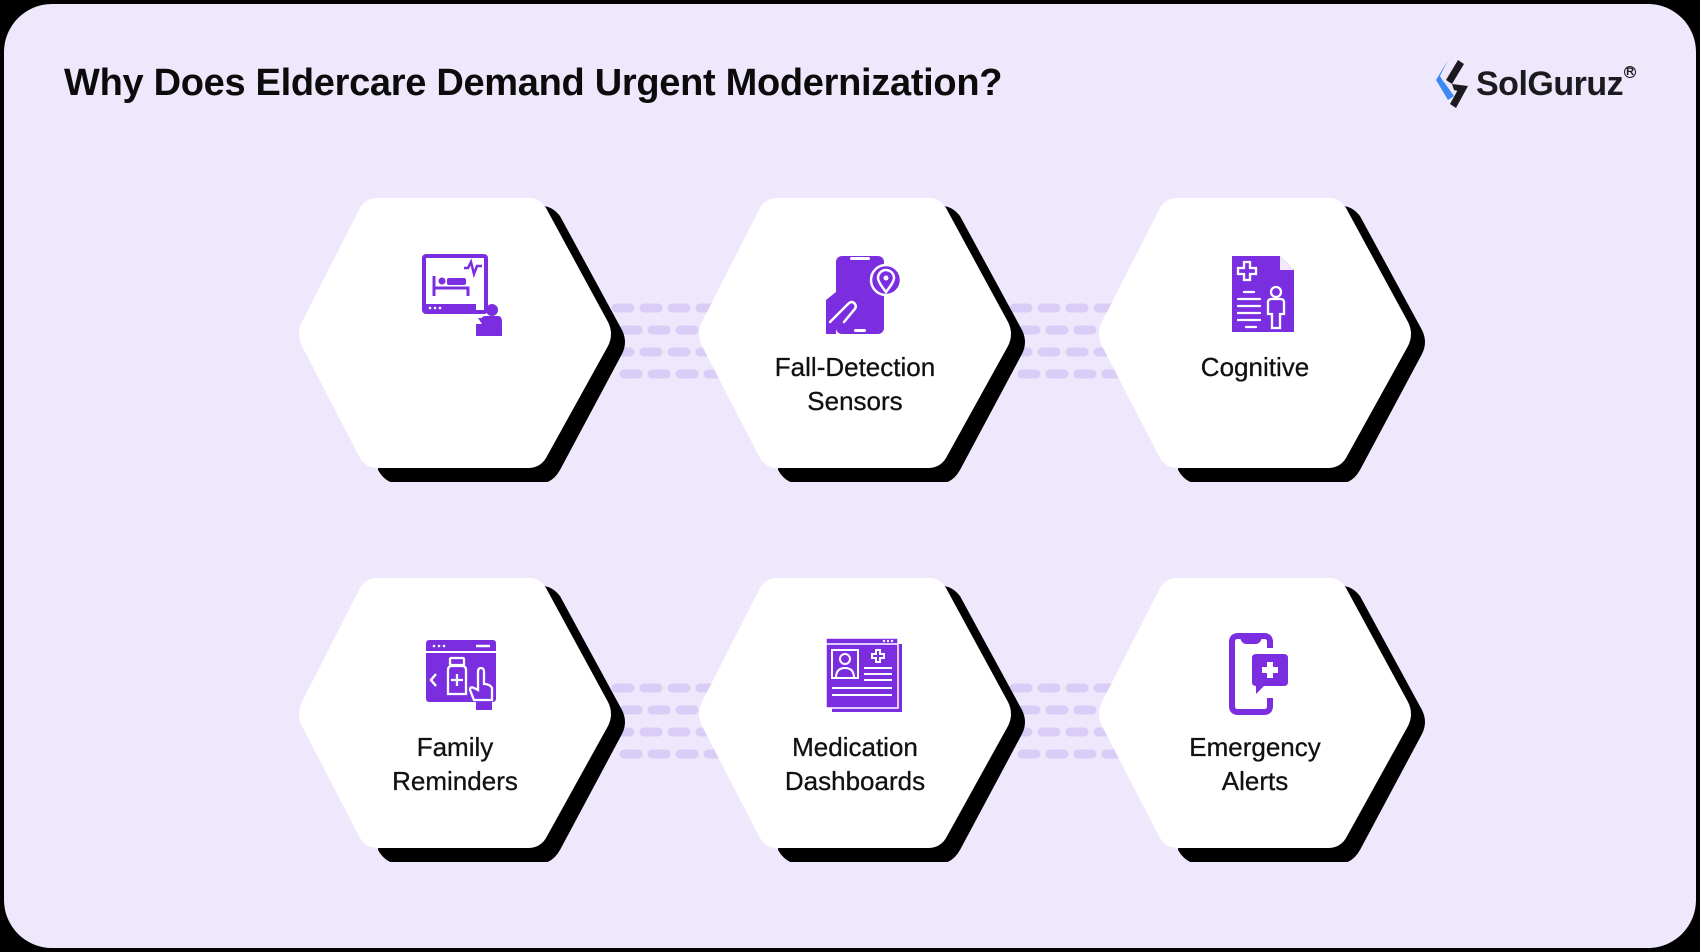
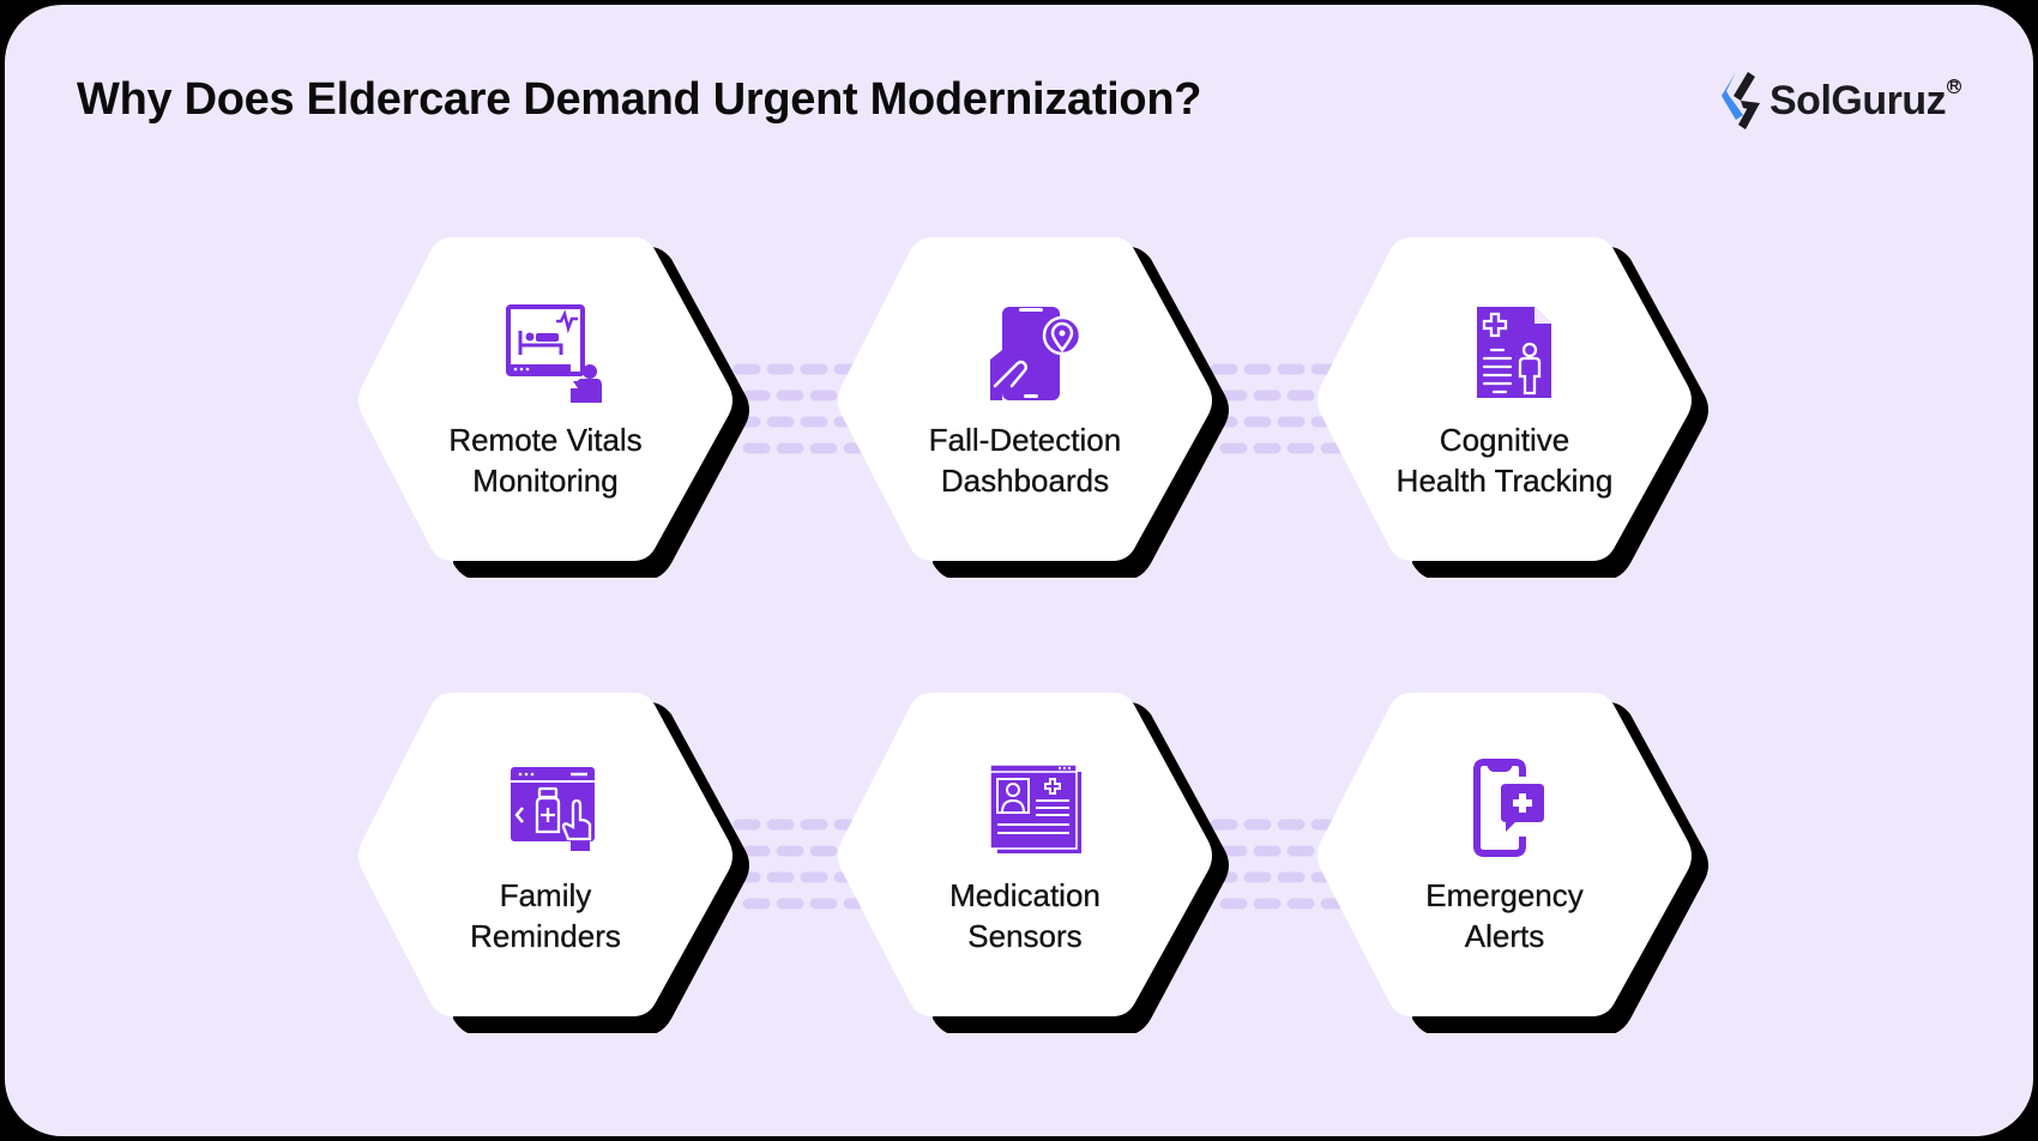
  Why Does Eldercare Demand Urgent Modernization?
  SolGuruz
  R
+ Remote Vitals
+ Monitoring
  Fall-Detection
- Sensors
+ Dashboards
  Cognitive
+ Health Tracking
  Family
  Reminders
  Medication
- Dashboards
+ Sensors
  Emergency
  Alerts
